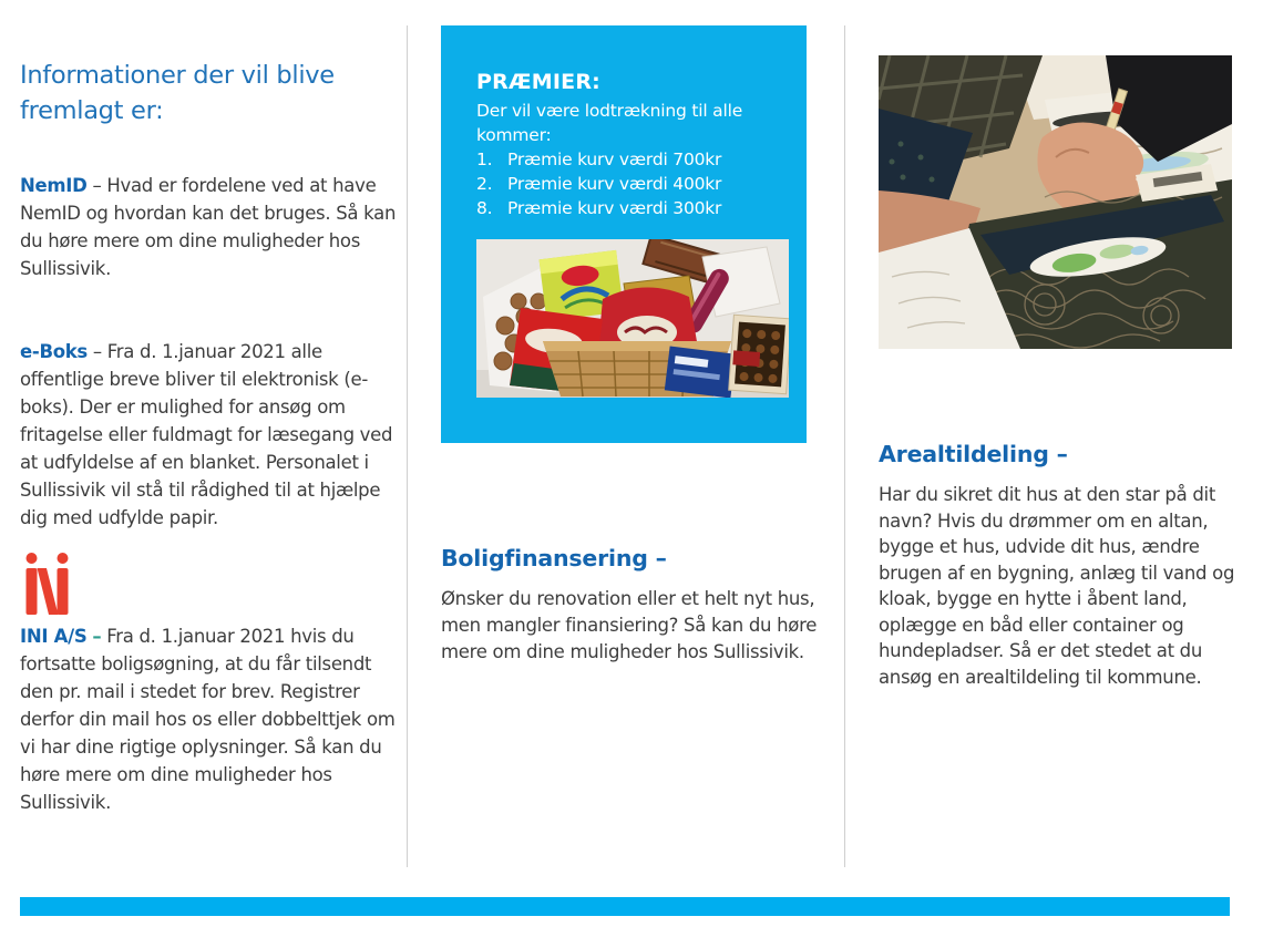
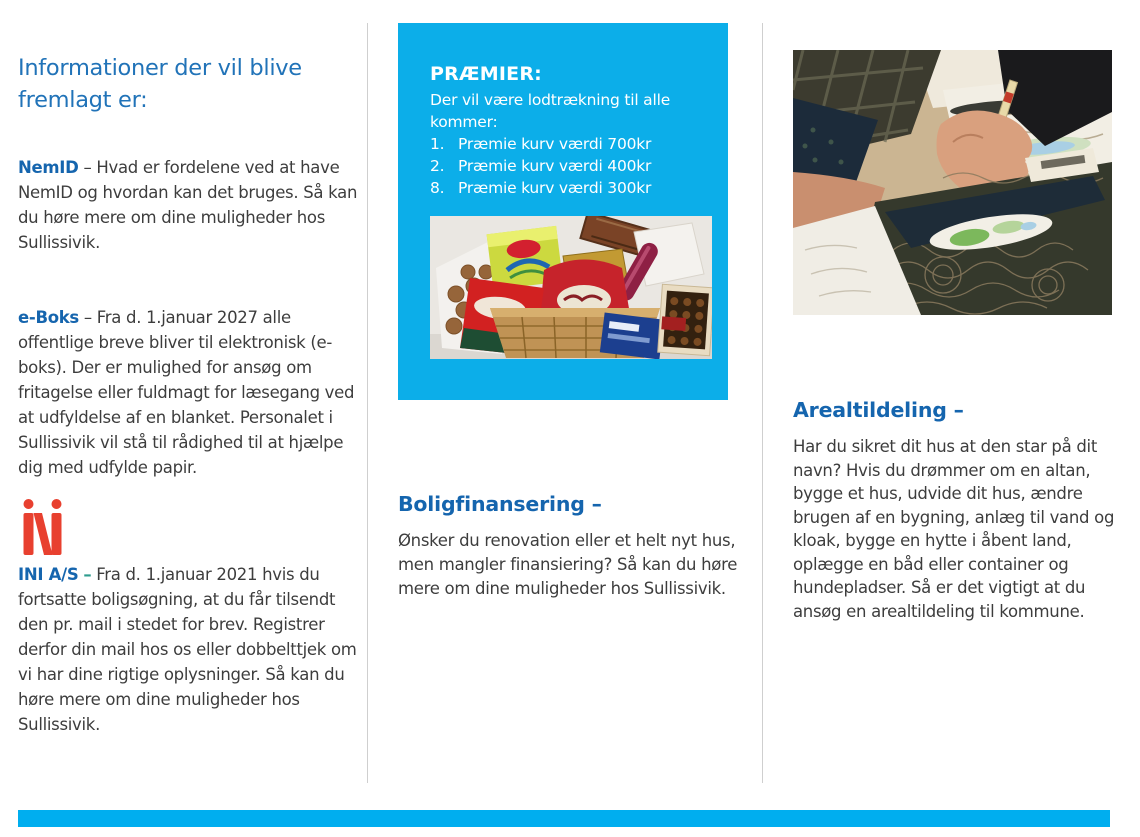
  Informationer der vil blive fremlagt er:
  NemID – Hvad er fordelene ved at have NemID og hvordan kan det bruges. Så kan du høre mere om dine muligheder hos Sullissivik.
- e-Boks – Fra d. 1.januar 2021 alle offentlige breve bliver til elektronisk (e-boks). Der er mulighed for ansøg om fritagelse eller fuldmagt for læsegang ved at udfyldelse af en blanket. Personalet i Sullissivik vil stå til rådighed til at hjælpe dig med udfylde papir.
+ e-Boks – Fra d. 1.januar 2027 alle offentlige breve bliver til elektronisk (e-boks). Der er mulighed for ansøg om fritagelse eller fuldmagt for læsegang ved at udfyldelse af en blanket. Personalet i Sullissivik vil stå til rådighed til at hjælpe dig med udfylde papir.
  INI A/S – Fra d. 1.januar 2021 hvis du fortsatte boligsøgning, at du får tilsendt den pr. mail i stedet for brev. Registrer derfor din mail hos os eller dobbelttjek om vi har dine rigtige oplysninger. Så kan du høre mere om dine muligheder hos Sullissivik.
  PRÆMIER:
  Der vil være lodtrækning til alle kommer:
  1.
  Præmie kurv værdi 700kr
  2.
  Præmie kurv værdi 400kr
  8.
  Præmie kurv værdi 300kr
  Boligfinansering –
  Ønsker du renovation eller et helt nyt hus, men mangler finansiering? Så kan du høre mere om dine muligheder hos Sullissivik.
  Arealtildeling –
- Har du sikret dit hus at den star på dit navn? Hvis du drømmer om en altan, bygge et hus, udvide dit hus, ændre brugen af en bygning, anlæg til vand og kloak, bygge en hytte i åbent land, oplægge en båd eller container og hundepladser. Så er det stedet at du ansøg en arealtildeling til kommune.
+ Har du sikret dit hus at den star på dit navn? Hvis du drømmer om en altan, bygge et hus, udvide dit hus, ændre brugen af en bygning, anlæg til vand og kloak, bygge en hytte i åbent land, oplægge en båd eller container og hundepladser. Så er det vigtigt at du ansøg en arealtildeling til kommune.
